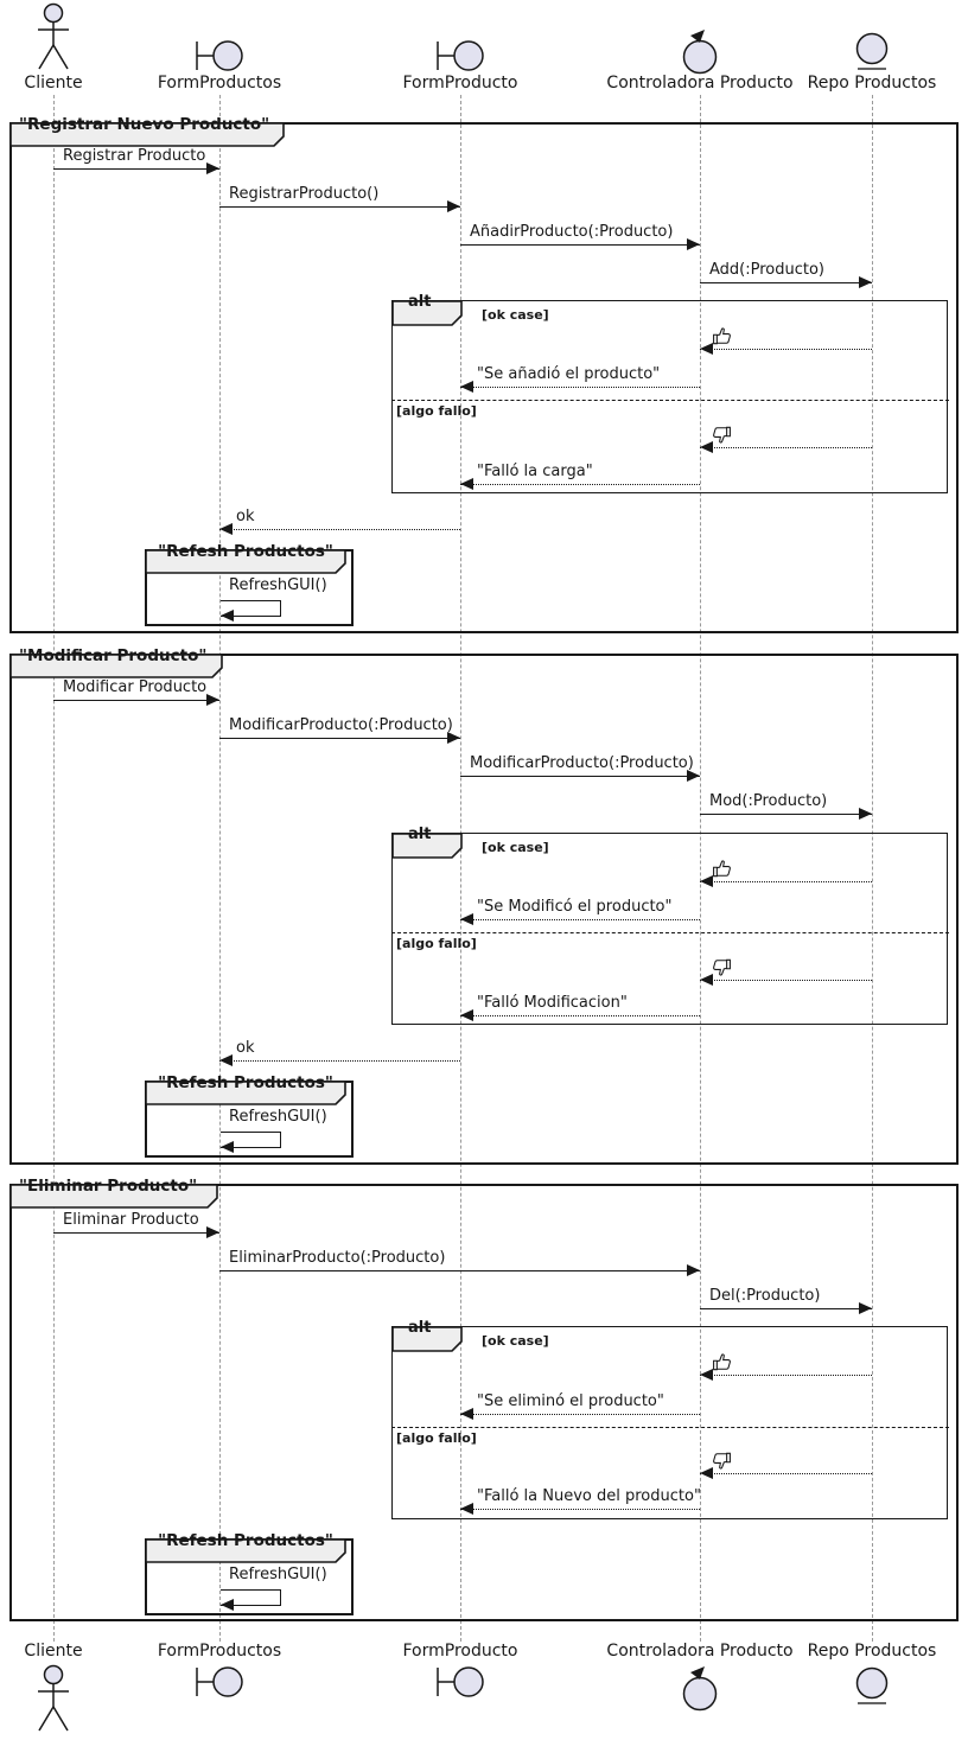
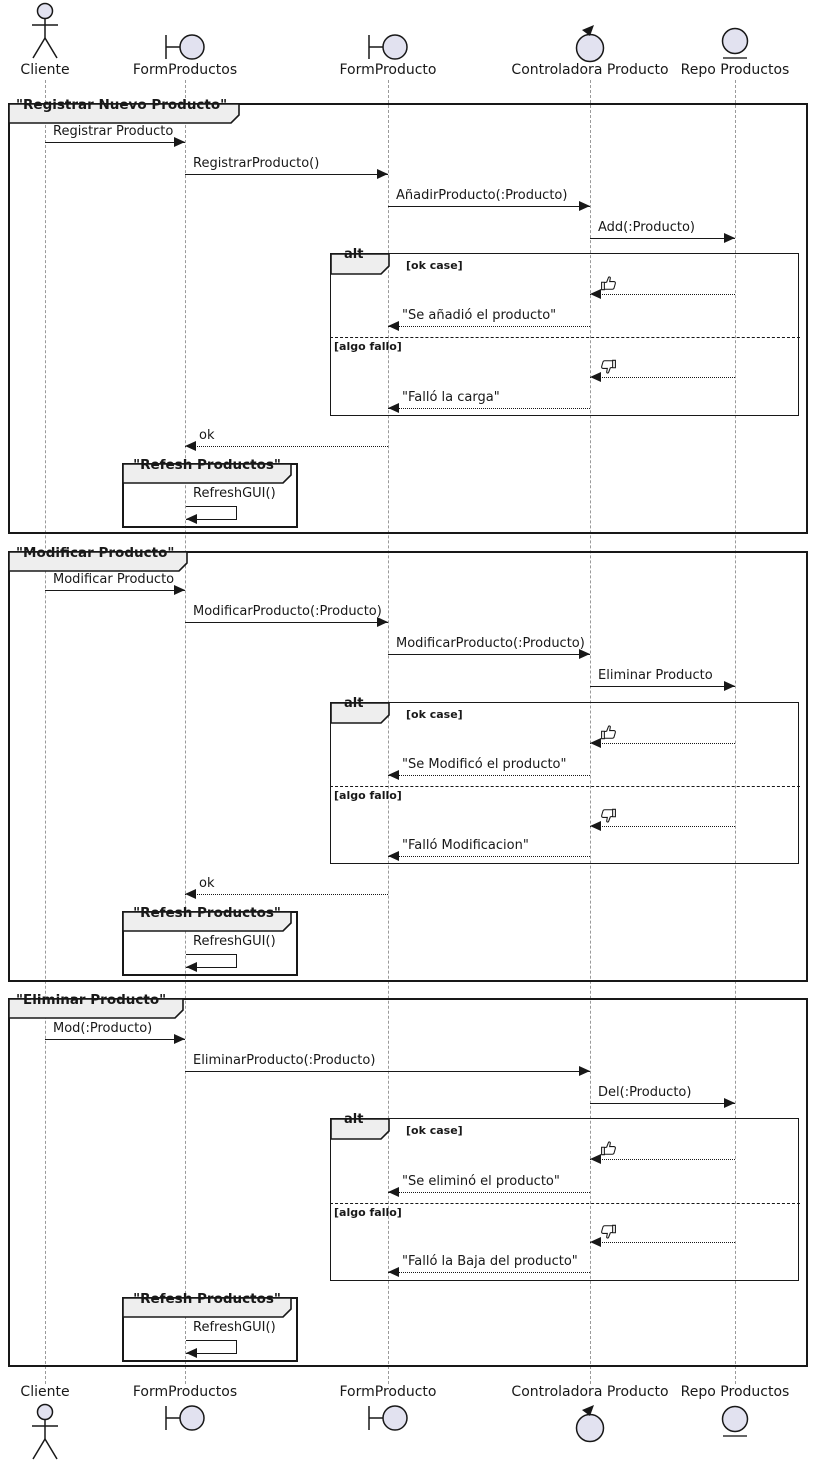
  Cliente
  Cliente
  FormProductos
  FormProductos
  FormProducto
  FormProducto
  Controladora Producto
  Controladora Producto
  Repo Productos
  Repo Productos
  "Registrar Nuevo Producto"
  "Modificar Producto"
  "Eliminar Producto"
  alt
  [ok case]
  [algo fallo]
  alt
  [ok case]
  [algo fallo]
  alt
  [ok case]
  [algo fallo]
  "Refesh Productos"
  RefreshGUI()
  "Refesh Productos"
  RefreshGUI()
  "Refesh Productos"
  RefreshGUI()
  Registrar Producto
  RegistrarProducto()
  AñadirProducto(:Producto)
  Add(:Producto)
  "Se añadió el producto"
  "Falló la carga"
  ok
  Modificar Producto
  ModificarProducto(:Producto)
  ModificarProducto(:Producto)
- Mod(:Producto)
+ Eliminar Producto
  "Se Modificó el producto"
  "Falló Modificacion"
  ok
- Eliminar Producto
+ Mod(:Producto)
  EliminarProducto(:Producto)
  Del(:Producto)
  "Se eliminó el producto"
- "Falló la Nuevo del producto"
+ "Falló la Baja del producto"
